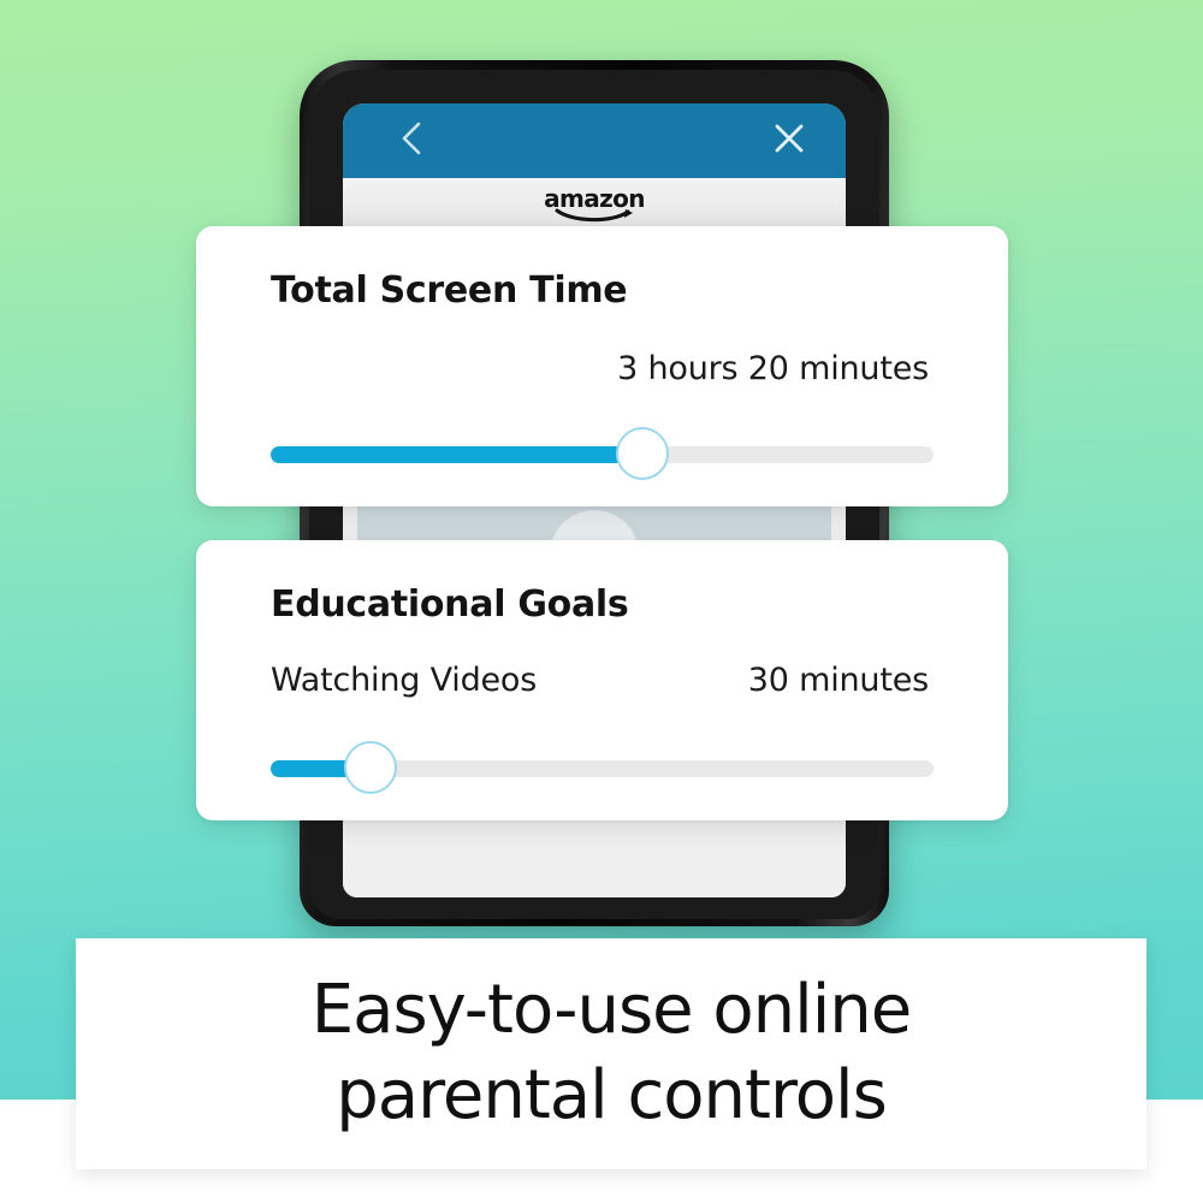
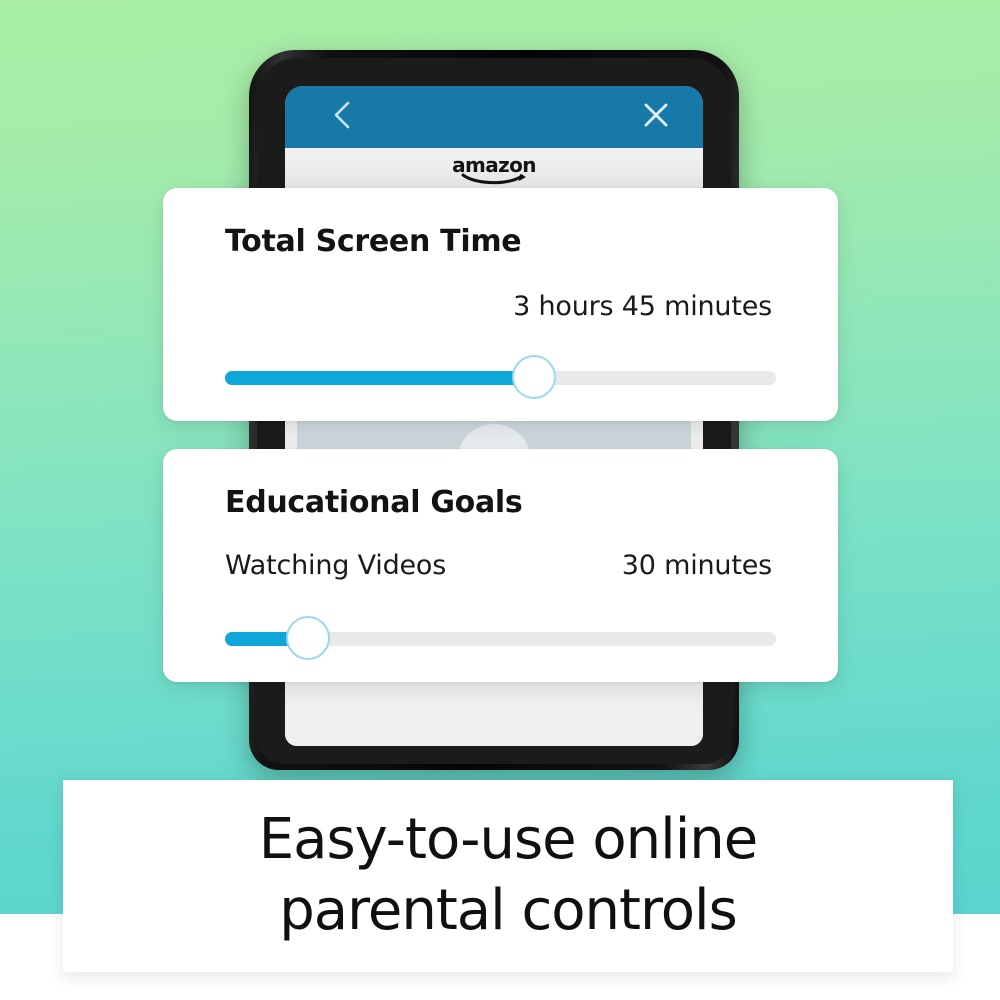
  amazon
  Total Screen Time
- 3 hours 20 minutes
+ 3 hours 45 minutes
  Educational Goals
  Watching Videos
  30 minutes
  Easy-to-use online
  parental controls
